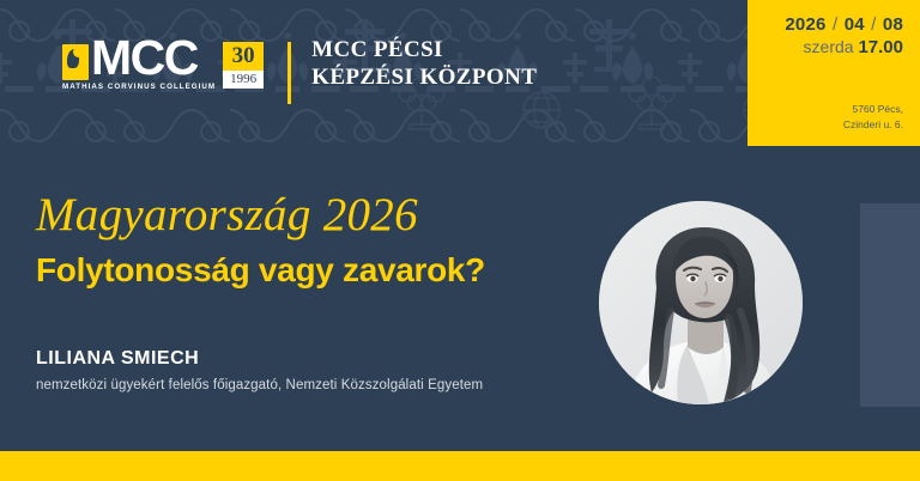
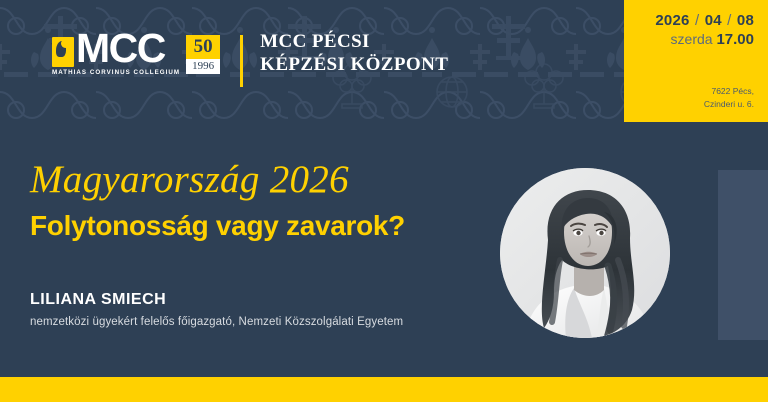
  MCC
- 30
+ 50
  1996
  MCC PÉCSI
  KÉPZÉSI KÖZPONT
  2026 / 04 / 08
  szerda 17.00
- 5760 Pécs,
+ 7622 Pécs,
  Czinderi u. 6.
  Magyarország 2026
  Folytonosság vagy zavarok?
  LILIANA SMIECH
  nemzetközi ügyekért felelős főigazgató, Nemzeti Közszolgálati Egyetem
